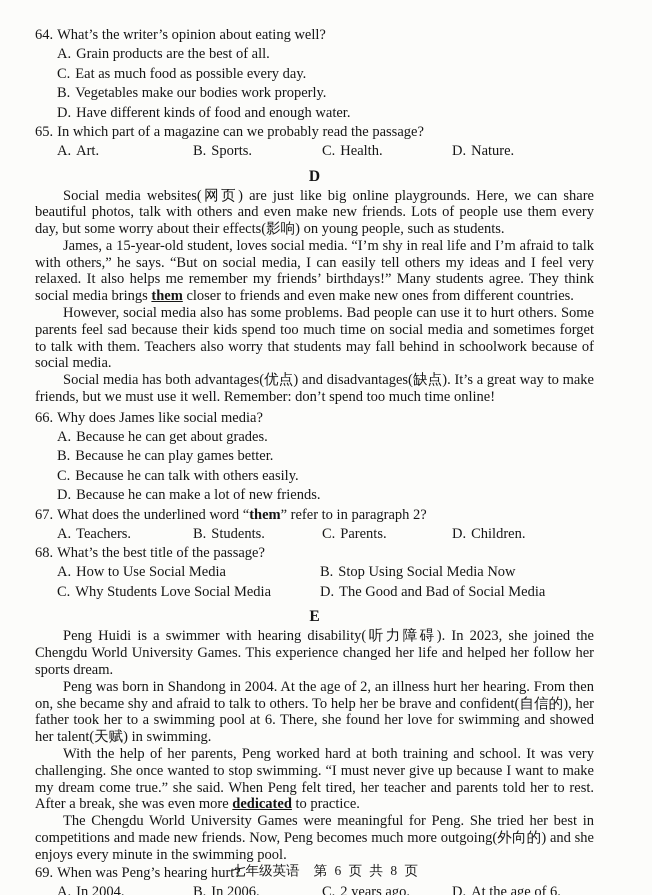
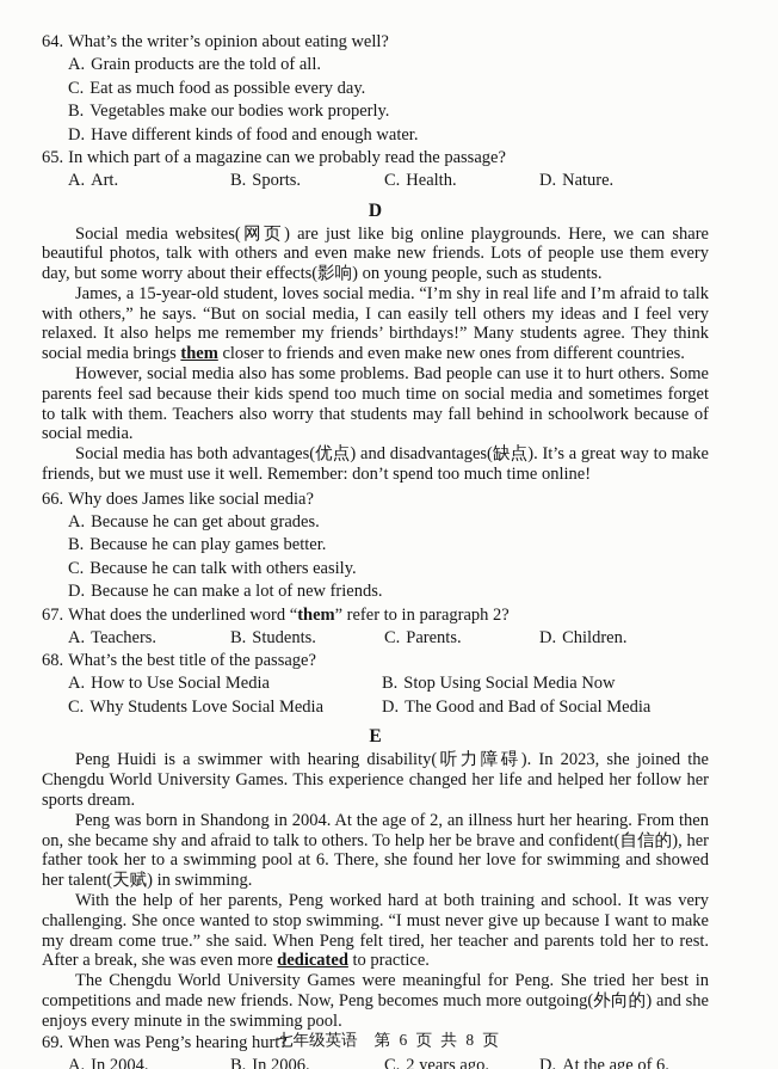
  64. What’s the writer’s opinion about eating well?
- A. Grain products are the best of all.
+ A. Grain products are the told of all.
  C. Eat as much food as possible every day.
  B. Vegetables make our bodies work properly.
  D. Have different kinds of food and enough water.
  65. In which part of a magazine can we probably read the passage?
  A. Art.
  B. Sports.
  C. Health.
  D. Nature.
  D
  Social media websites(网页) are just like big online playgrounds. Here, we can share beautiful photos, talk with others and even make new friends. Lots of people use them every day, but some worry about their effects(影响) on young people, such as students.
  James, a 15-year-old student, loves social media. “I’m shy in real life and I’m afraid to talk with others,” he says. “But on social media, I can easily tell others my ideas and I feel very relaxed. It also helps me remember my friends’ birthdays!” Many students agree. They think social media brings them closer to friends and even make new ones from different countries.
  However, social media also has some problems. Bad people can use it to hurt others. Some parents feel sad because their kids spend too much time on social media and sometimes forget to talk with them. Teachers also worry that students may fall behind in schoolwork because of social media.
  Social media has both advantages(优点) and disadvantages(缺点). It’s a great way to make friends, but we must use it well. Remember: don’t spend too much time online!
  66. Why does James like social media?
  A. Because he can get about grades.
  B. Because he can play games better.
  C. Because he can talk with others easily.
  D. Because he can make a lot of new friends.
  67. What does the underlined word “them” refer to in paragraph 2?
  A. Teachers.
  B. Students.
  C. Parents.
  D. Children.
  68. What’s the best title of the passage?
  A. How to Use Social Media
  B. Stop Using Social Media Now
  C. Why Students Love Social Media
  D. The Good and Bad of Social Media
  E
  Peng Huidi is a swimmer with hearing disability(听力障碍). In 2023, she joined the Chengdu World University Games. This experience changed her life and helped her follow her sports dream.
  Peng was born in Shandong in 2004. At the age of 2, an illness hurt her hearing. From then on, she became shy and afraid to talk to others. To help her be brave and confident(自信的), her father took her to a swimming pool at 6. There, she found her love for swimming and showed her talent(天赋) in swimming.
  With the help of her parents, Peng worked hard at both training and school. It was very challenging. She once wanted to stop swimming. “I must never give up because I want to make my dream come true.” she said. When Peng felt tired, her teacher and parents told her to rest. After a break, she was even more dedicated to practice.
  The Chengdu World University Games were meaningful for Peng. She tried her best in competitions and made new friends. Now, Peng becomes much more outgoing(外向的) and she enjoys every minute in the swimming pool.
  69. When was Peng’s hearing hurt?
  A. In 2004.
  B. In 2006.
  C. 2 years ago.
  D. At the age of 6.
  七年级英语 第 6 页 共 8 页
